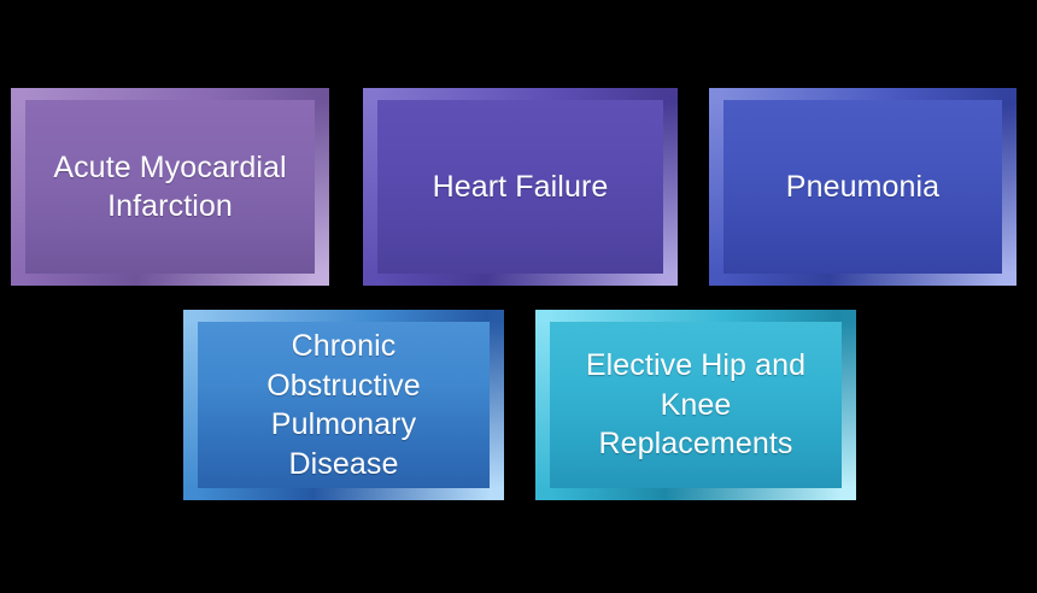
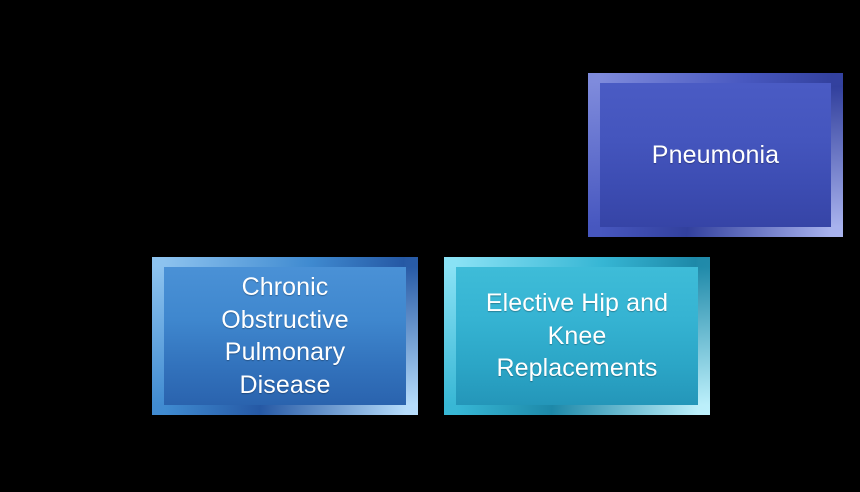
- Acute Myocardial
- Infarction
- Heart Failure
  Pneumonia
  Chronic
  Obstructive
  Pulmonary Disease
  Elective Hip and
  Knee
  Replacements
